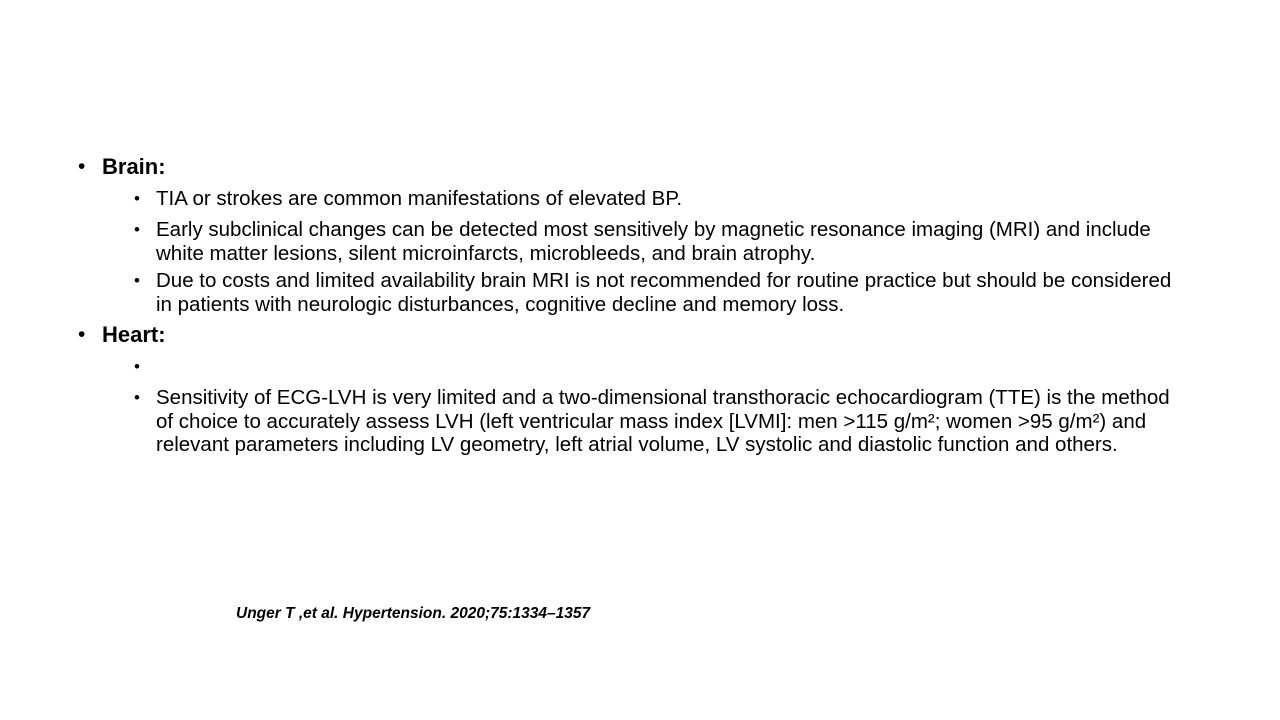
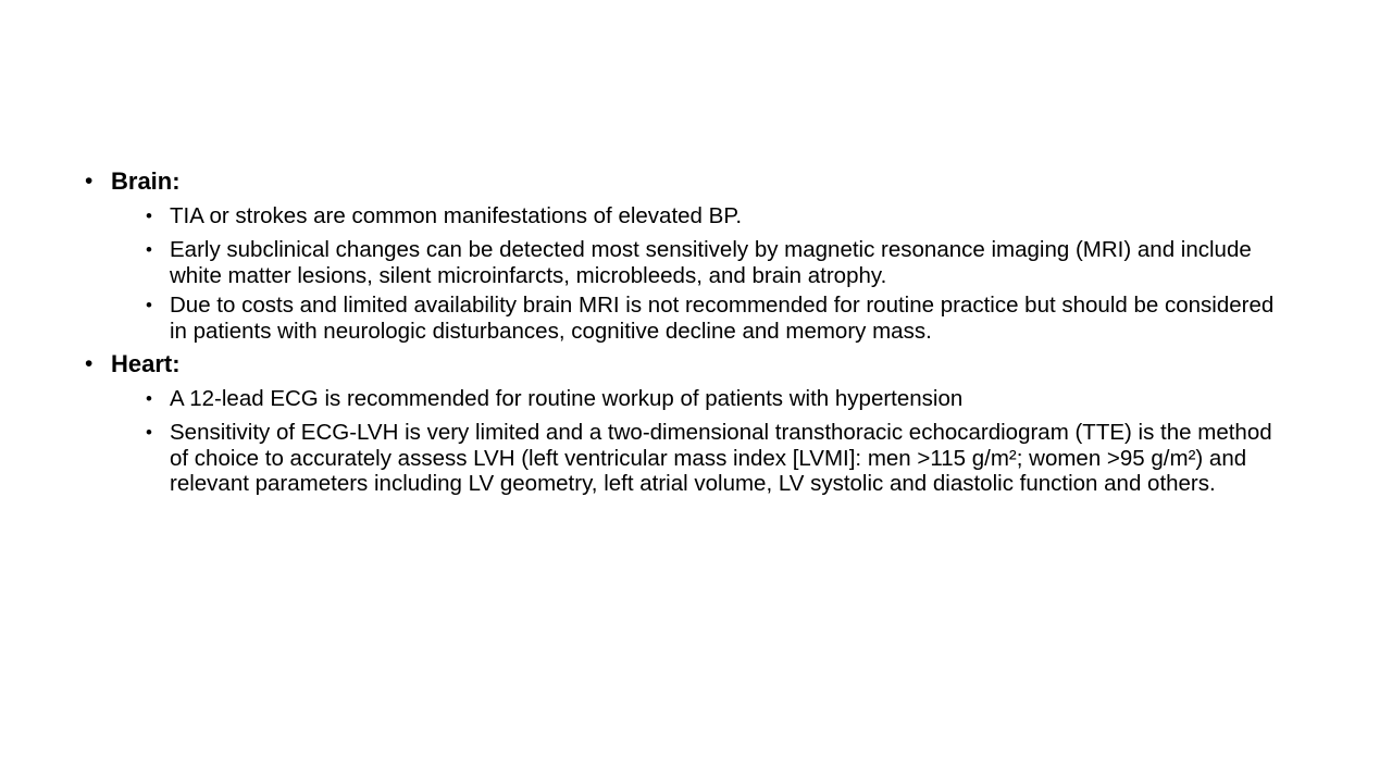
  •
  Brain:
  •
  TIA or strokes are common manifestations of elevated BP.
  •
  Early subclinical changes can be detected most sensitively by magnetic resonance imaging (MRI) and include white matter lesions, silent microinfarcts, microbleeds, and brain atrophy.
  •
- Due to costs and limited availability brain MRI is not recommended for routine practice but should be considered in patients with neurologic disturbances, cognitive decline and memory loss.
+ Due to costs and limited availability brain MRI is not recommended for routine practice but should be considered in patients with neurologic disturbances, cognitive decline and memory mass.
  •
  Heart:
  •
+ A 12-lead ECG is recommended for routine workup of patients with hypertension
  •
  Sensitivity of ECG-LVH is very limited and a two-dimensional transthoracic echocardiogram (TTE) is the method of choice to accurately assess LVH (left ventricular mass index [LVMI]: men >115 g/m²; women >95 g/m²) and relevant parameters including LV geometry, left atrial volume, LV systolic and diastolic function and others.
- Unger T ,et al. Hypertension. 2020;75:1334–1357
